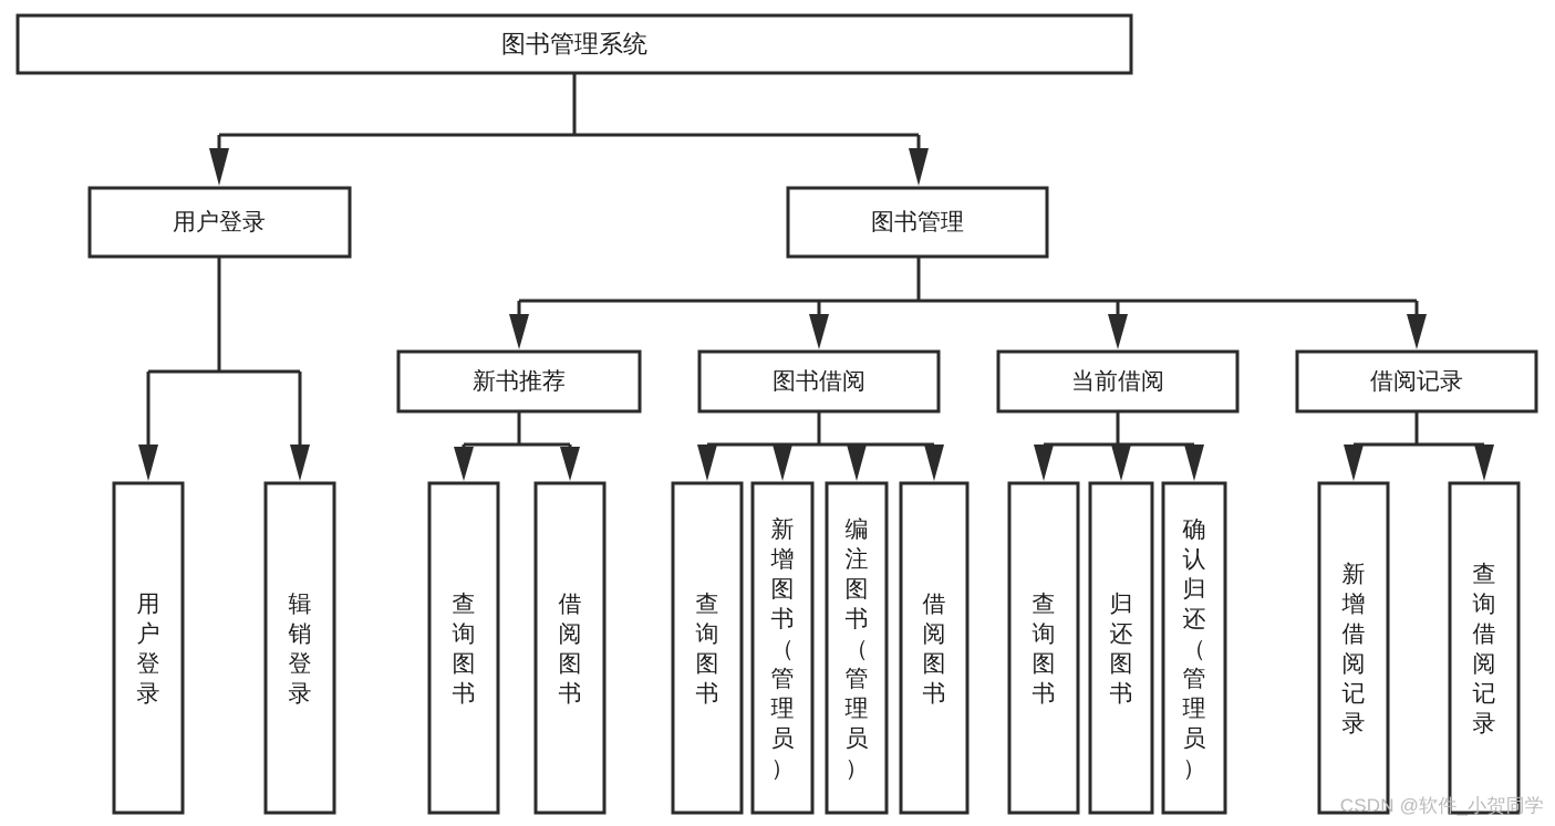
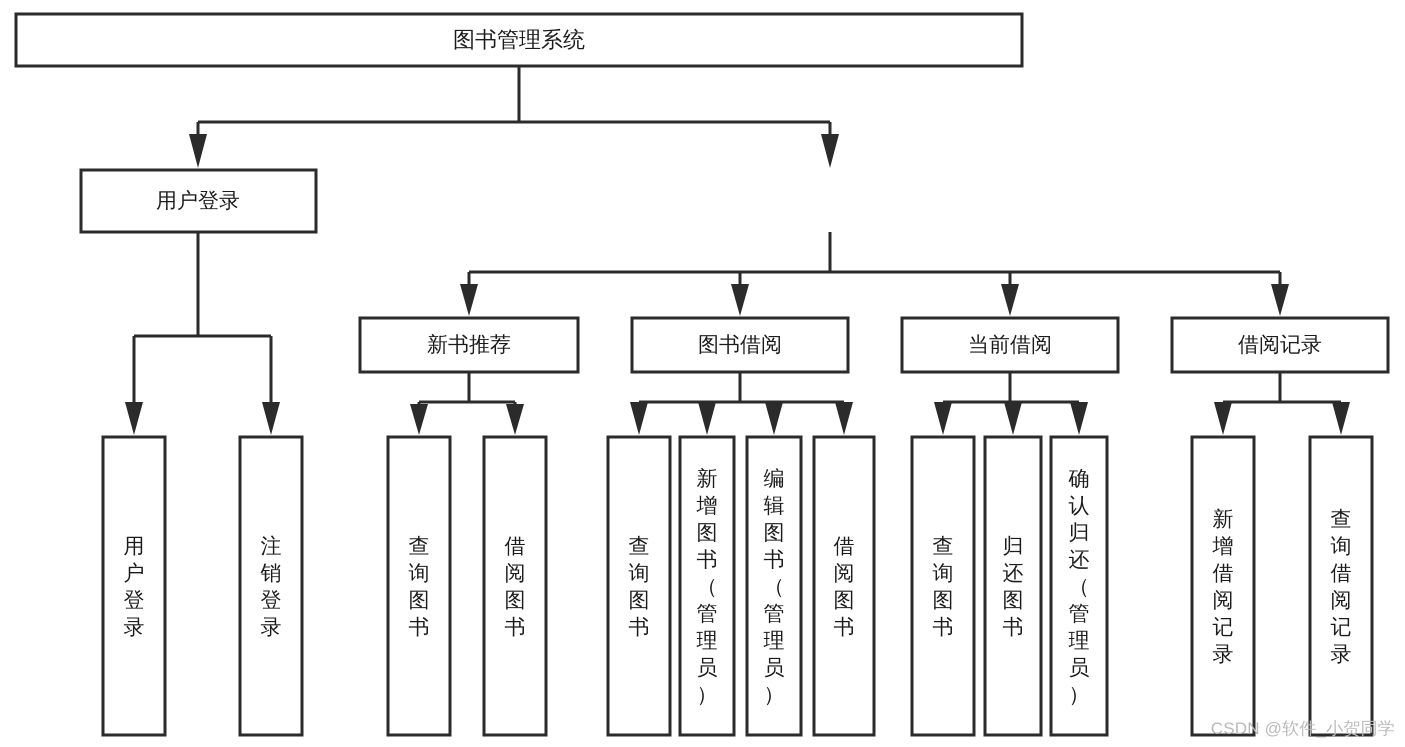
  图书管理系统
  用户登录
- 图书管理
  新书推荐
  图书借阅
  当前借阅
  借阅记录
  用户登录
- 辑销登录
+ 注销登录
  查询图书
  借阅图书
  查询图书
  新增图书（管理员）
- 编注图书（管理员）
+ 编辑图书（管理员）
  借阅图书
  查询图书
  归还图书
  确认归还（管理员）
  新增借阅记录
  查询借阅记录
  CSDN @软件_小贺同学
